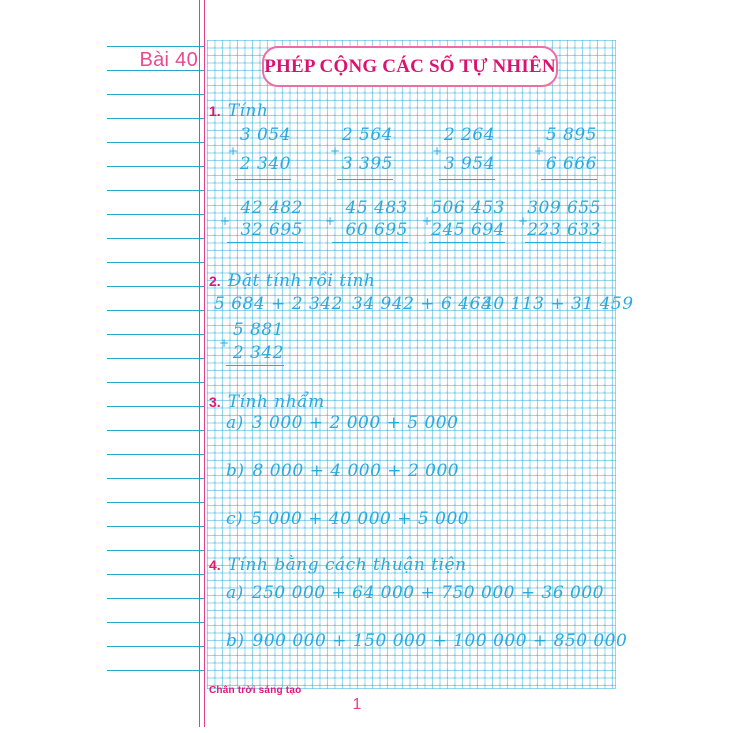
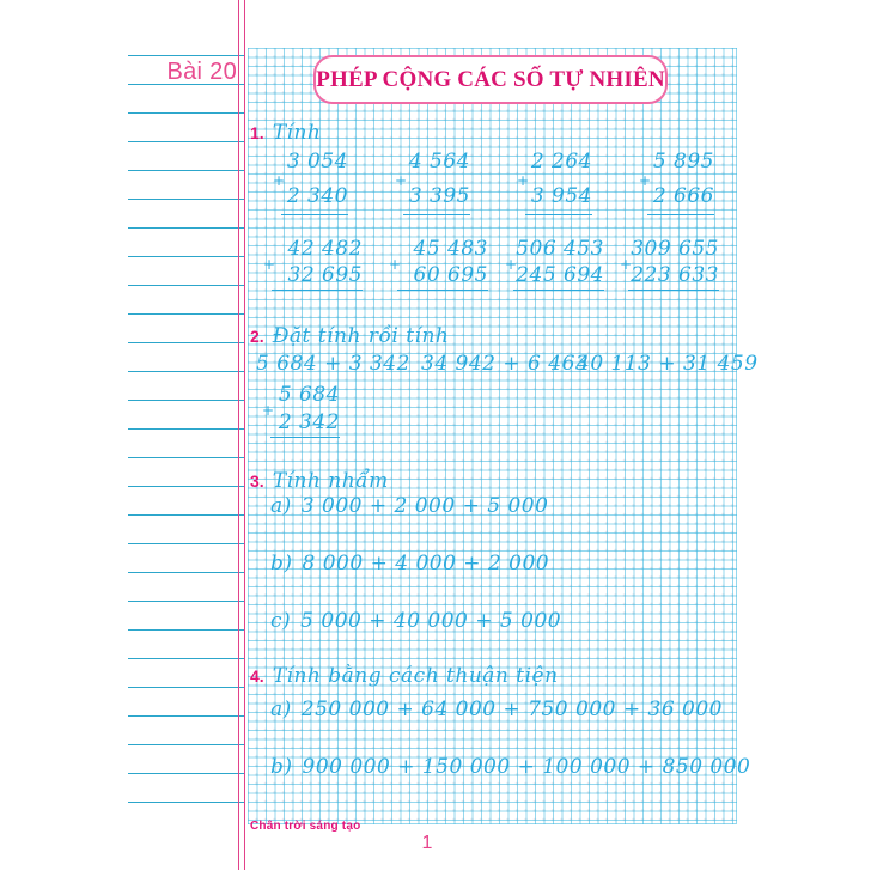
- Bài 40
+ Bài 20
  PHÉP CỘNG CÁC SỐ TỰ NHIÊN
  1.
  Tính
  +
  3 054
  2 340
  +
- 2 564
+ 4 564
  3 395
  +
  2 264
  3 954
  +
  5 895
- 6 666
+ 2 666
  +
  42 482
  32 695
  +
  45 483
  60 695
  +
  506 453
  245 694
  +
  309 655
  223 633
  2.
  Đặt tính rồi tính
- 5 684 + 2 342
+ 5 684 + 3 342
  34 942 + 6 463
  40 113 + 31 459
  +
- 5 881
+ 5 684
  2 342
  3.
  Tính nhẩm
  a)
  3 000 + 2 000 + 5 000
  b)
  8 000 + 4 000 + 2 000
  c)
  5 000 + 40 000 + 5 000
  4.
  Tính bằng cách thuận tiện
  a)
  250 000 + 64 000 + 750 000 + 36 000
  b)
  900 000 + 150 000 + 100 000 + 850 000
  Chân trời sáng tạo
  1
